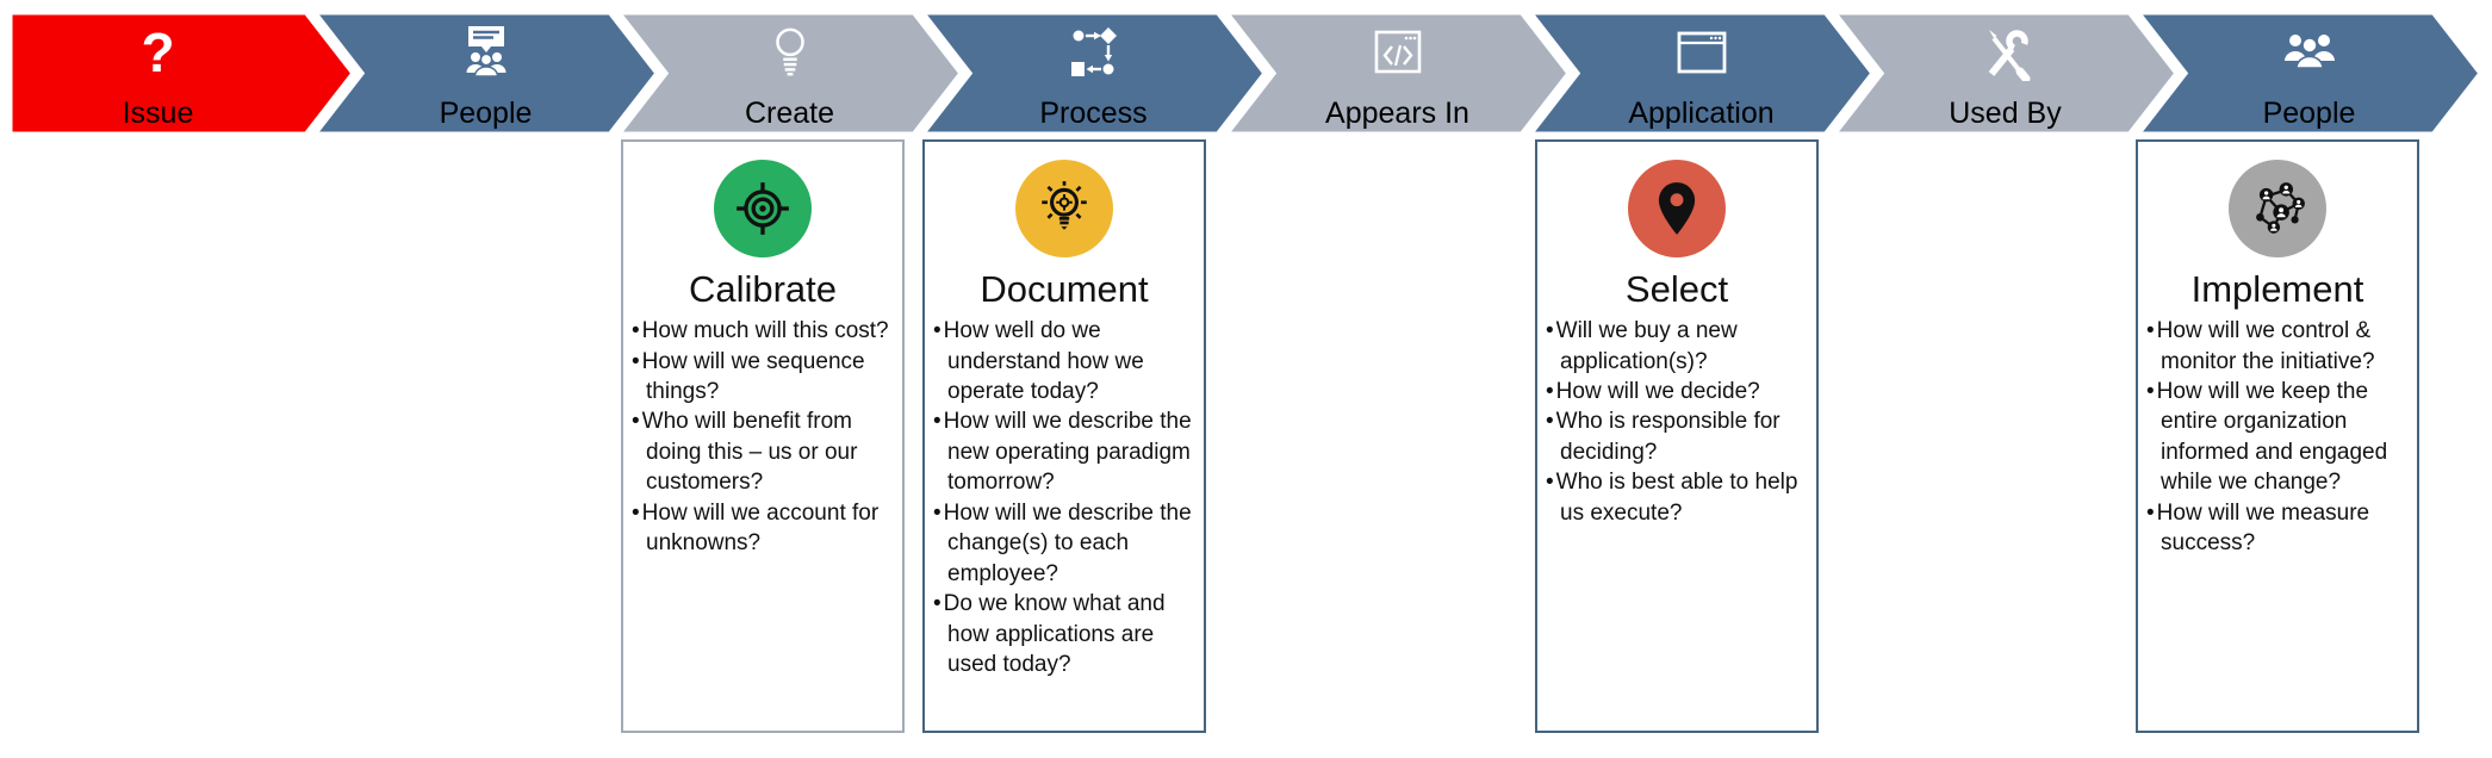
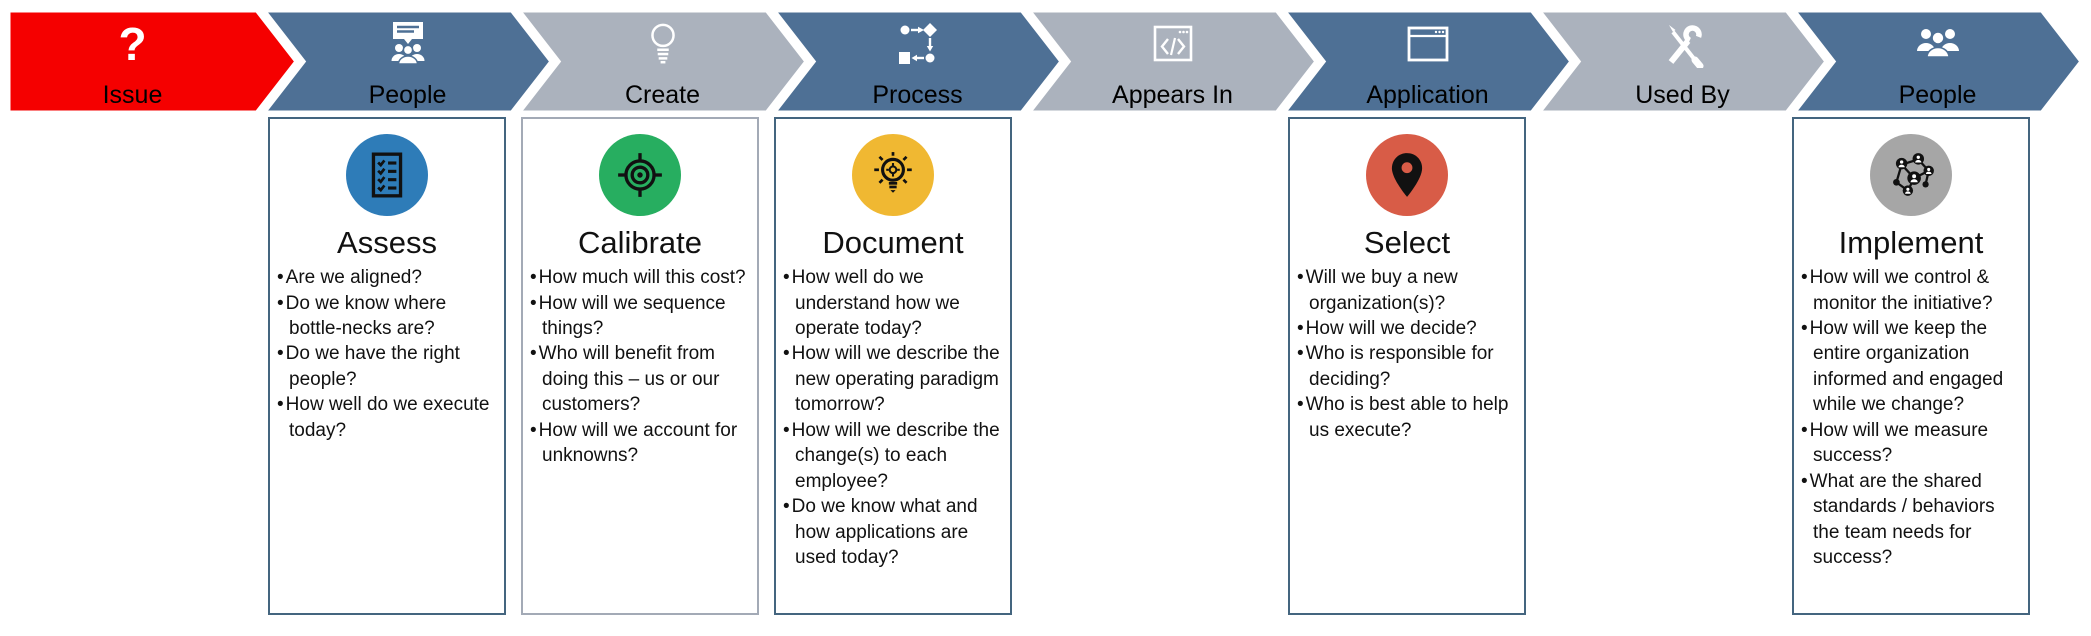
  ?
  Issue
  People
  Create
  Process
  Appears In
  Application
  Used By
  People
+ Assess
+ Are we aligned?
+ Do we know where bottle-necks are?
+ Do we have the right people?
+ How well do we execute today?
  Calibrate
  How much will this cost?
  How will we sequence things?
  Who will benefit from doing this – us or our customers?
  How will we account for unknowns?
  Document
  How well do we understand how we operate today?
  How will we describe the new operating paradigm tomorrow?
  How will we describe the change(s) to each employee?
  Do we know what and how applications are used today?
  Select
- Will we buy a new application(s)?
+ Will we buy a new organization(s)?
  How will we decide?
  Who is responsible for deciding?
  Who is best able to help us execute?
  Implement
  How will we control & monitor the initiative?
  How will we keep the entire organization informed and engaged while we change?
  How will we measure success?
+ What are the shared standards / behaviors the team needs for success?
